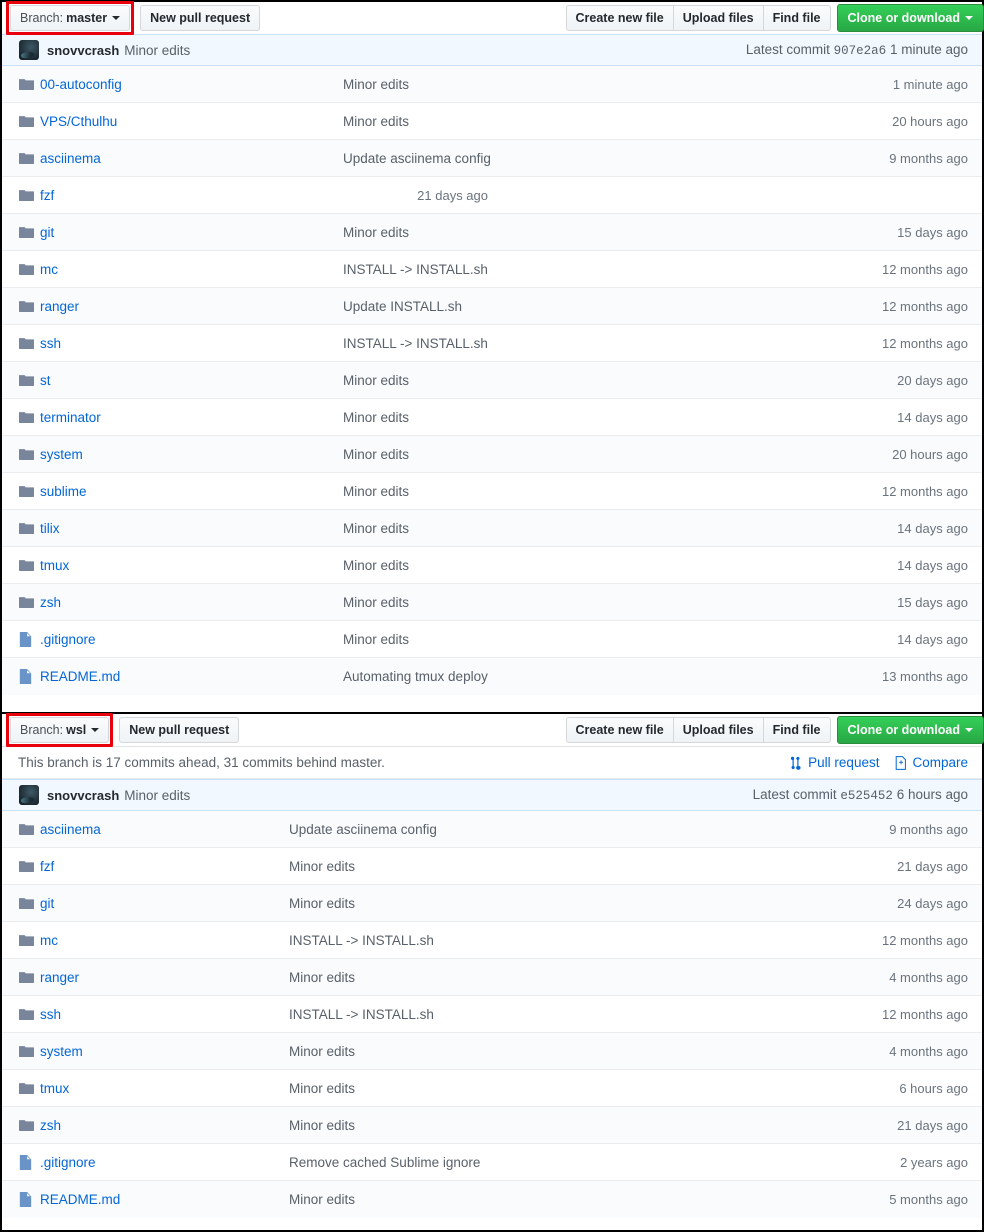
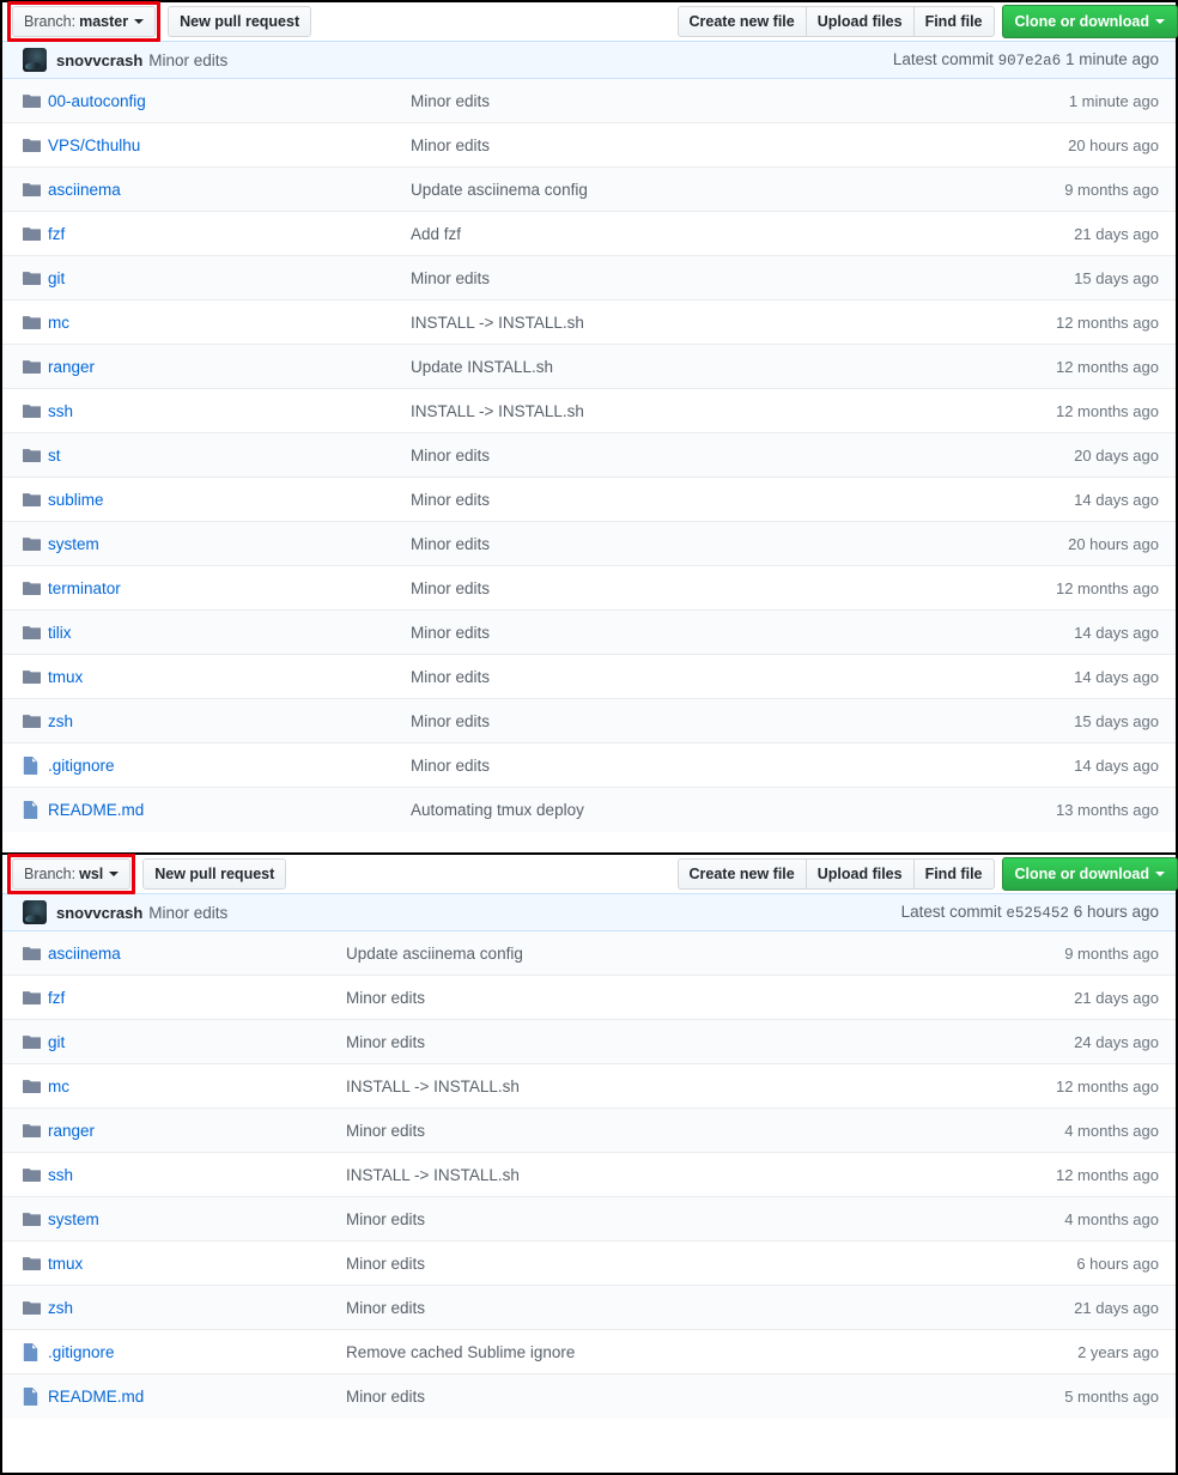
  Branch:
  master
  New pull request
  Create new file
  Upload files
  Find file
  Clone or download
  snovvcrash
  Minor edits
  Latest commit 907e2a6 1 minute ago
  00-autoconfig
  Minor edits
  1 minute ago
  VPS/Cthulhu
  Minor edits
  20 hours ago
  asciinema
  Update asciinema config
  9 months ago
  fzf
+ Add fzf
  21 days ago
  git
  Minor edits
  15 days ago
  mc
  INSTALL -> INSTALL.sh
  12 months ago
  ranger
  Update INSTALL.sh
  12 months ago
  ssh
  INSTALL -> INSTALL.sh
  12 months ago
  st
  Minor edits
  20 days ago
- terminator
+ sublime
  Minor edits
  14 days ago
  system
  Minor edits
  20 hours ago
- sublime
+ terminator
  Minor edits
  12 months ago
  tilix
  Minor edits
  14 days ago
  tmux
  Minor edits
  14 days ago
  zsh
  Minor edits
  15 days ago
  .gitignore
  Minor edits
  14 days ago
  README.md
  Automating tmux deploy
  13 months ago
  Branch:
  wsl
  New pull request
  Create new file
  Upload files
  Find file
  Clone or download
- This branch is 17 commits ahead, 31 commits behind master.
- Pull request
- Compare
  snovvcrash
  Minor edits
  Latest commit e525452 6 hours ago
  asciinema
  Update asciinema config
  9 months ago
  fzf
  Minor edits
  21 days ago
  git
  Minor edits
  24 days ago
  mc
  INSTALL -> INSTALL.sh
  12 months ago
  ranger
  Minor edits
  4 months ago
  ssh
  INSTALL -> INSTALL.sh
  12 months ago
  system
  Minor edits
  4 months ago
  tmux
  Minor edits
  6 hours ago
  zsh
  Minor edits
  21 days ago
  .gitignore
  Remove cached Sublime ignore
  2 years ago
  README.md
  Minor edits
  5 months ago
